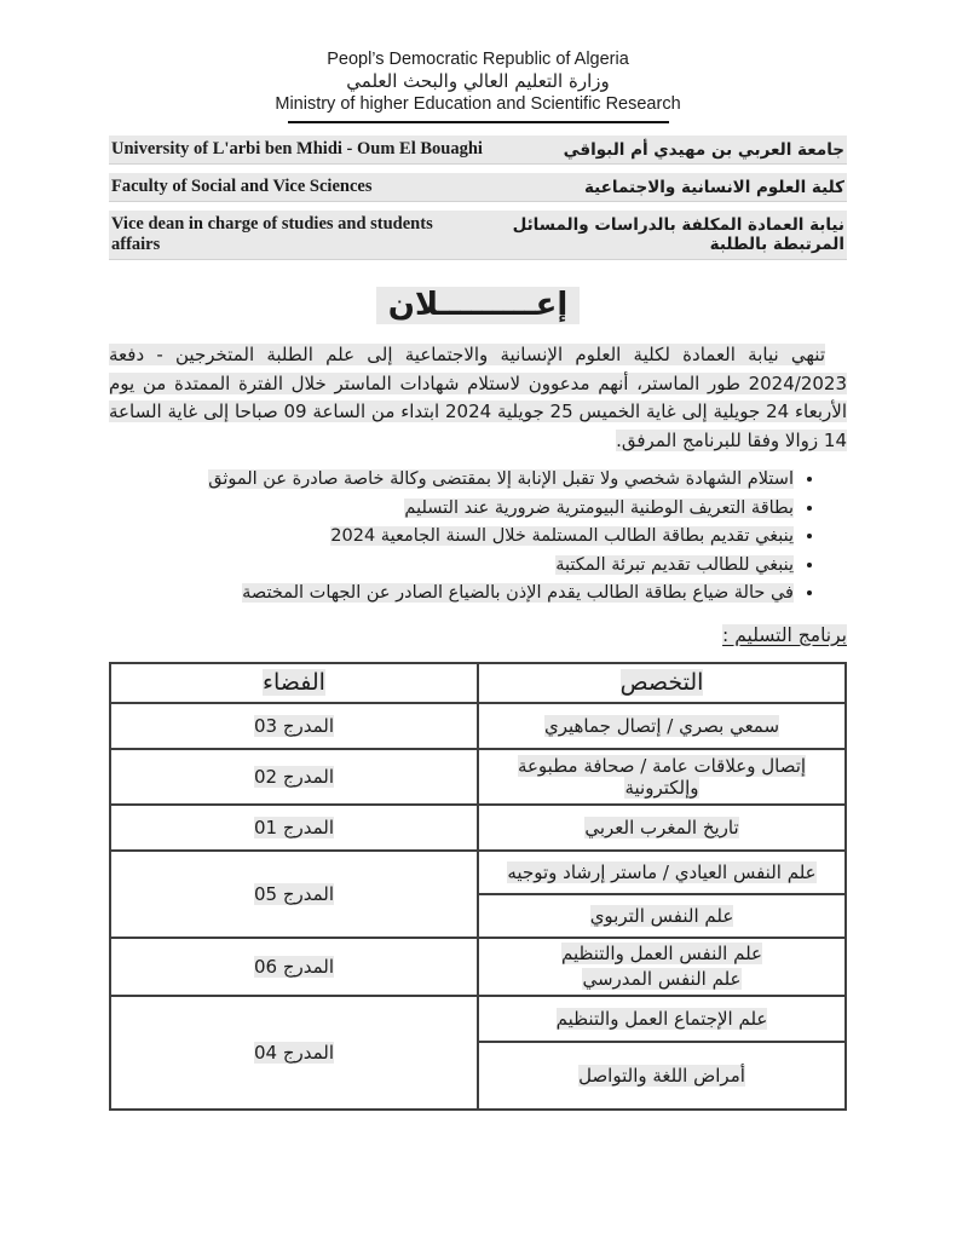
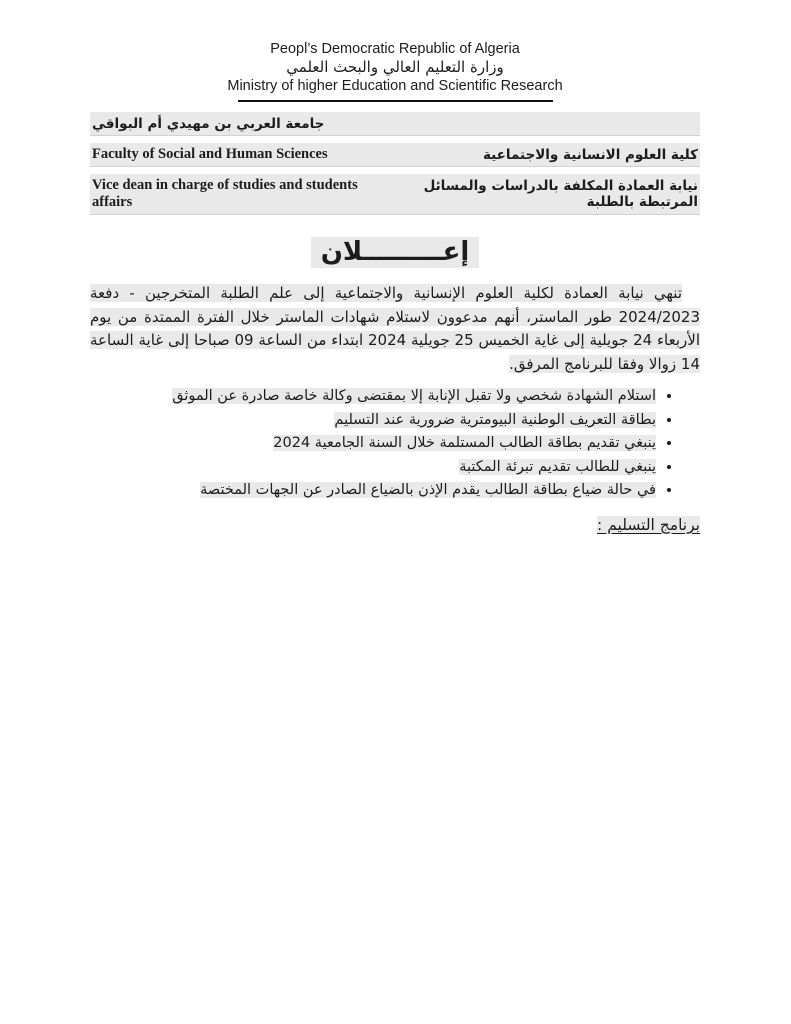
  Peopl’s Democratic Republic of Algeria
  وزارة التعليم العالي والبحث العلمي
  Ministry of higher Education and Scientific Research
- University of L'arbi ben Mhidi - Oum El Bouaghi
  جامعة العربي بن مهيدي أم البواقي
- Faculty of Social and Vice Sciences
+ Faculty of Social and Human Sciences
  كلية العلوم الانسانية والاجتماعية
  Vice dean in charge of studies and students affairs
  نيابة العمادة المكلفة بالدراسات والمسائل المرتبطة بالطلبة
  إعـــــــــلان
  تنهي نيابة العمادة لكلية العلوم الإنسانية والاجتماعية إلى علم الطلبة المتخرجين - دفعة 2024/2023 طور الماستر، أنهم مدعوون لاستلام شهادات الماستر خلال الفترة الممتدة من يوم الأربعاء 24 جويلية إلى غاية الخميس 25 جويلية 2024 ابتداء من الساعة 09 صباحا إلى غاية الساعة 14 زوالا وفقا للبرنامج المرفق.
  استلام الشهادة شخصي ولا تقبل الإنابة إلا بمقتضى وكالة خاصة صادرة عن الموثق
  بطاقة التعريف الوطنية البيومترية ضرورية عند التسليم
  ينبغي تقديم بطاقة الطالب المستلمة خلال السنة الجامعية 2024
  ينبغي للطالب تقديم تبرئة المكتبة
  في حالة ضياع بطاقة الطالب يقدم الإذن بالضياع الصادر عن الجهات المختصة
  برنامج التسليم :
- التخصص	الفضاء
- سمعي بصري / إتصال جماهيري	المدرج 03
- إتصال وعلاقات عامة / صحافة مطبوعة وإلكترونية	المدرج 02
- تاريخ المغرب العربي	المدرج 01
- علم النفس العيادي / ماستر إرشاد وتوجيه	المدرج 05
- علم النفس التربوي
- علم النفس العمل والتنظيم علم النفس المدرسي	المدرج 06
- علم الإجتماع العمل والتنظيم	المدرج 04
- أمراض اللغة والتواصل
